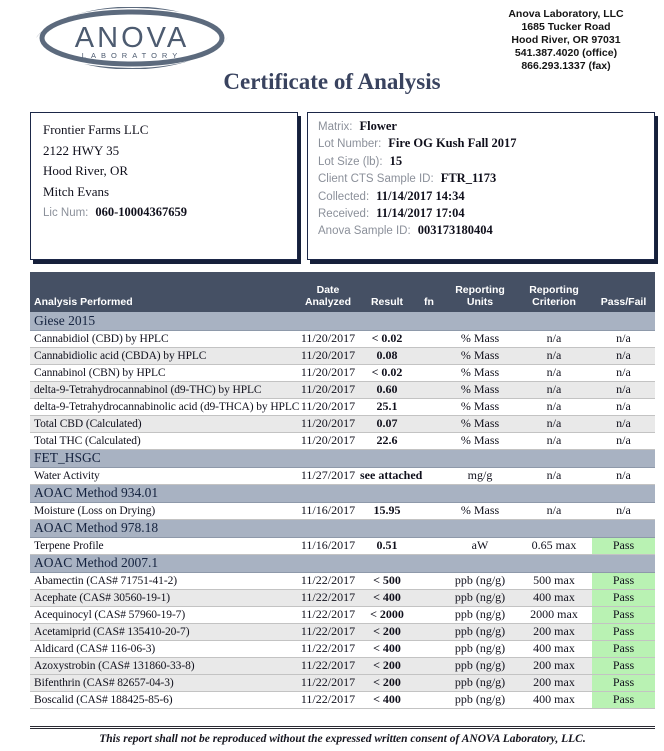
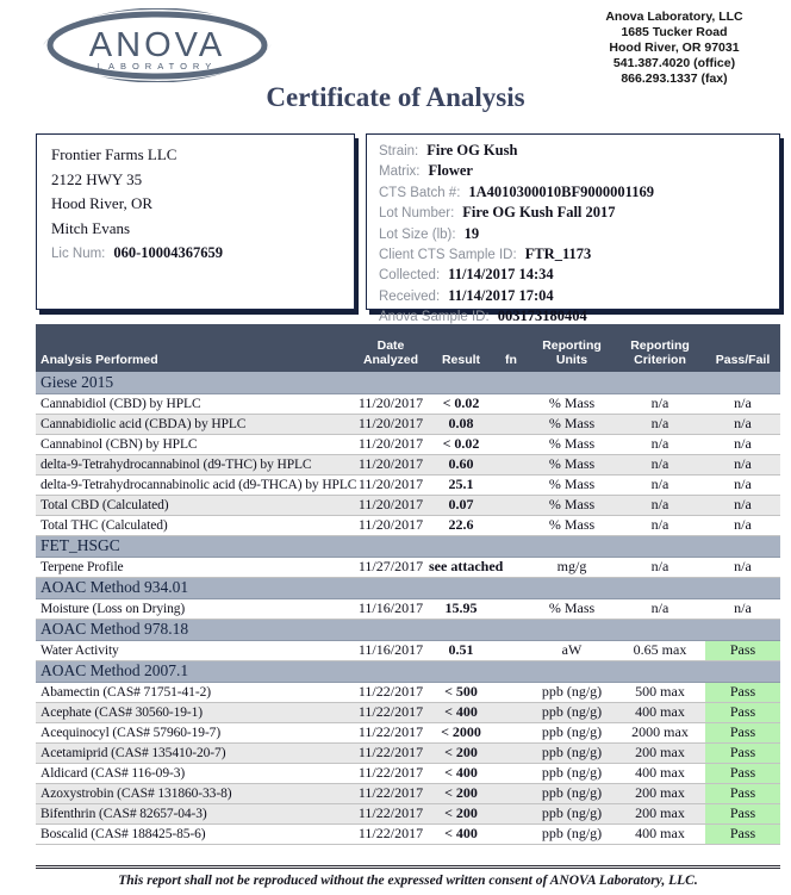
  ANOVA
  LABORATORY
  Anova Laboratory, LLC
  1685 Tucker Road
  Hood River, OR 97031
  541.387.4020 (office)
  866.293.1337 (fax)
  Certificate of Analysis
  Frontier Farms LLC
  2122 HWY 35
  Hood River, OR
  Mitch Evans
  Lic Num: 060-10004367659
+ Strain: Fire OG Kush
  Matrix: Flower
+ CTS Batch #: 1A4010300010BF9000001169
  Lot Number: Fire OG Kush Fall 2017
- Lot Size (lb): 15
+ Lot Size (lb): 19
  Client CTS Sample ID: FTR_1173
  Collected: 11/14/2017 14:34
  Received: 11/14/2017 17:04
  Anova Sample ID: 003173180404
  Analysis Performed	Date Analyzed	Result	fn	Reporting Units	Reporting Criterion	Pass/Fail
  Giese 2015
  Cannabidiol (CBD) by HPLC	11/20/2017	< 0.02		% Mass	n/a	n/a
  Cannabidiolic acid (CBDA) by HPLC	11/20/2017	0.08		% Mass	n/a	n/a
  Cannabinol (CBN) by HPLC	11/20/2017	< 0.02		% Mass	n/a	n/a
  delta-9-Tetrahydrocannabinol (d9-THC) by HPLC	11/20/2017	0.60		% Mass	n/a	n/a
  delta-9-Tetrahydrocannabinolic acid (d9-THCA) by HPLC	11/20/2017	25.1		% Mass	n/a	n/a
  Total CBD (Calculated)	11/20/2017	0.07		% Mass	n/a	n/a
  Total THC (Calculated)	11/20/2017	22.6		% Mass	n/a	n/a
  FET_HSGC
- Water Activity	11/27/2017	see attached		mg/g	n/a	n/a
+ Terpene Profile	11/27/2017	see attached		mg/g	n/a	n/a
  AOAC Method 934.01
  Moisture (Loss on Drying)	11/16/2017	15.95		% Mass	n/a	n/a
  AOAC Method 978.18
- Terpene Profile	11/16/2017	0.51		aW	0.65 max	Pass
+ Water Activity	11/16/2017	0.51		aW	0.65 max	Pass
  AOAC Method 2007.1
  Abamectin (CAS# 71751-41-2)	11/22/2017	< 500		ppb (ng/g)	500 max	Pass
  Acephate (CAS# 30560-19-1)	11/22/2017	< 400		ppb (ng/g)	400 max	Pass
  Acequinocyl (CAS# 57960-19-7)	11/22/2017	< 2000		ppb (ng/g)	2000 max	Pass
  Acetamiprid (CAS# 135410-20-7)	11/22/2017	< 200		ppb (ng/g)	200 max	Pass
- Aldicard (CAS# 116-06-3)	11/22/2017	< 400		ppb (ng/g)	400 max	Pass
+ Aldicard (CAS# 116-09-3)	11/22/2017	< 400		ppb (ng/g)	400 max	Pass
  Azoxystrobin (CAS# 131860-33-8)	11/22/2017	< 200		ppb (ng/g)	200 max	Pass
  Bifenthrin (CAS# 82657-04-3)	11/22/2017	< 200		ppb (ng/g)	200 max	Pass
  Boscalid (CAS# 188425-85-6)	11/22/2017	< 400		ppb (ng/g)	400 max	Pass
  This report shall not be reproduced without the expressed written consent of ANOVA Laboratory, LLC.
